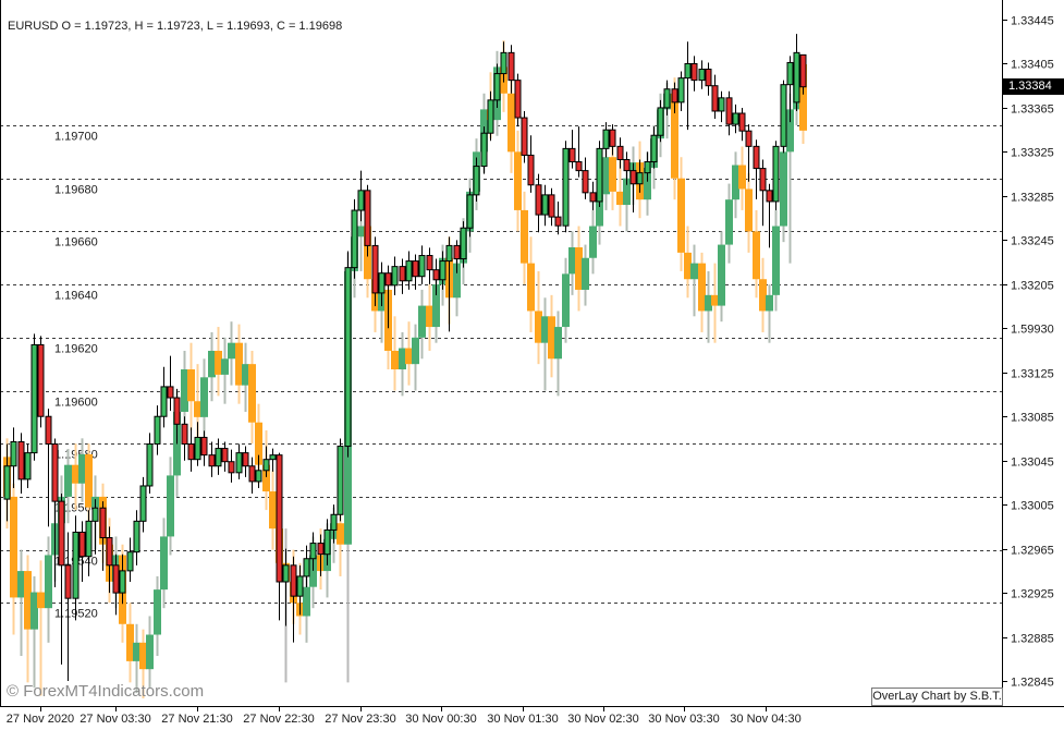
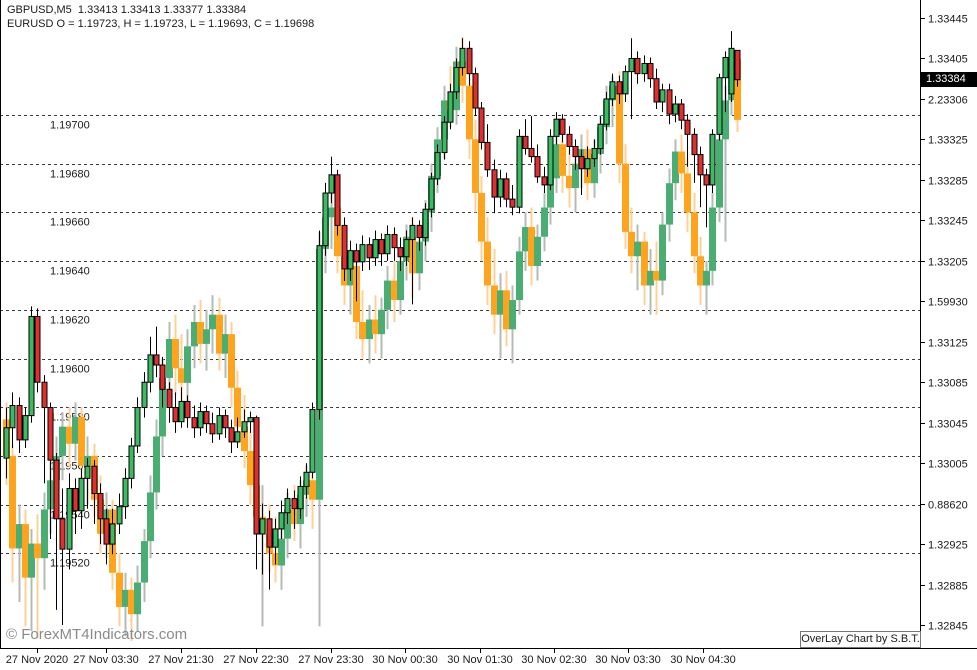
+ GBPUSD,M5 1.33413 1.33413 1.33377 1.33384
  EURUSD O = 1.19723, H = 1.19723, L = 1.19693, C = 1.19698
  1.19700
  1.19680
  1.19660
  1.19640
  1.19620
  1.19600
  1.9520
  1.33445
  1.33405
- 1.33365
+ 2.23306
  1.33325
  1.33285
  1.33245
  1.33205
  1.59930
  1.33125
  1.33085
  1.33045
  1.33005
- 1.32965
+ 0.88620
  1.32925
  1.32885
  1.32845
  27 Nov 2020
  27 Nov 03:30
  27 Nov 21:30
  27 Nov 22:30
  27 Nov 23:30
  30 Nov 00:30
  30 Nov 01:30
  30 Nov 02:30
  30 Nov 03:30
  30 Nov 04:30
  © ForexMT4Indicators.com
  OverLay Chart by S.B.T.
  1.33384
